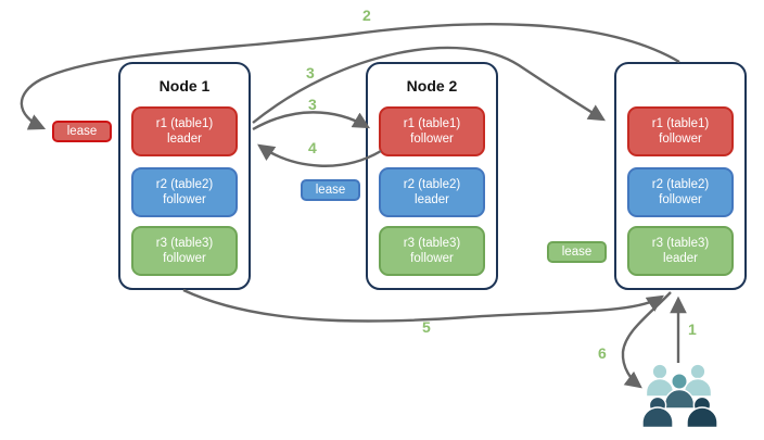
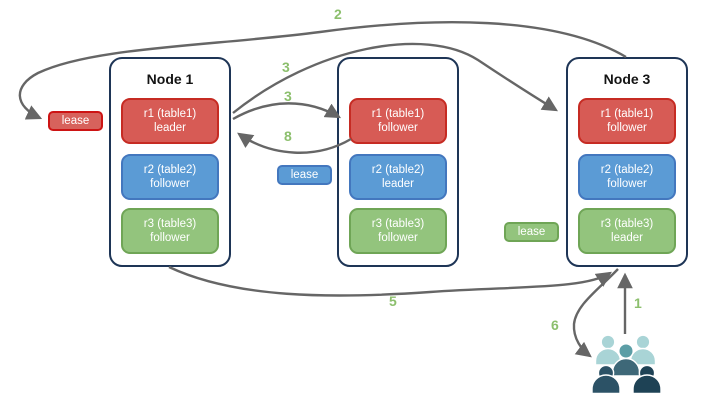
  Node 1
  r1 (table1)
  leader
  r2 (table2)
  follower
  r3 (table3)
  follower
- Node 2
  r1 (table1)
  follower
  r2 (table2)
  leader
  r3 (table3)
  follower
+ Node 3
  r1 (table1)
  follower
  r2 (table2)
  follower
  r3 (table3)
  leader
  lease
  lease
  lease
  1
  2
  3
  3
- 4
+ 8
  5
  6
